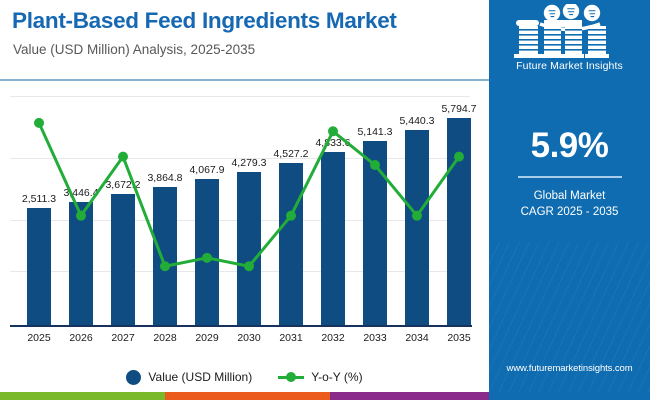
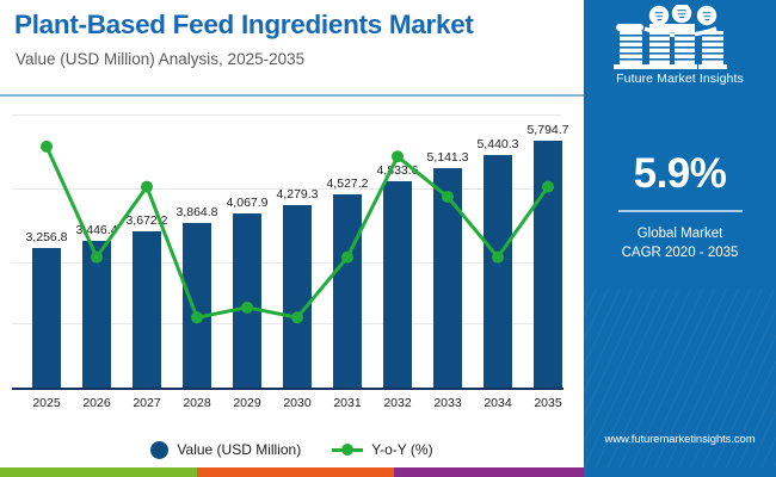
  Plant-Based Feed Ingredients Market
  Value (USD Million) Analysis, 2025-2035
- 2,511.3
+ 3,256.8
  3446.
  3,6722
  3,864.8
  4,067.9
  4,279.3
  4,527.2
  4,33.
  5,141.3
  5,440.3
  5,794.7
  2025
  2026
  2027
  2028
  2029
  2030
  2031
  2032
  2033
  2034
  2035
  Value (USD Million)
  Y-o-Y (%)
  Future Market Insights
  5.9%
  Global Market
- CAGR 2025 - 2035
+ CAGR 2020 - 2035
